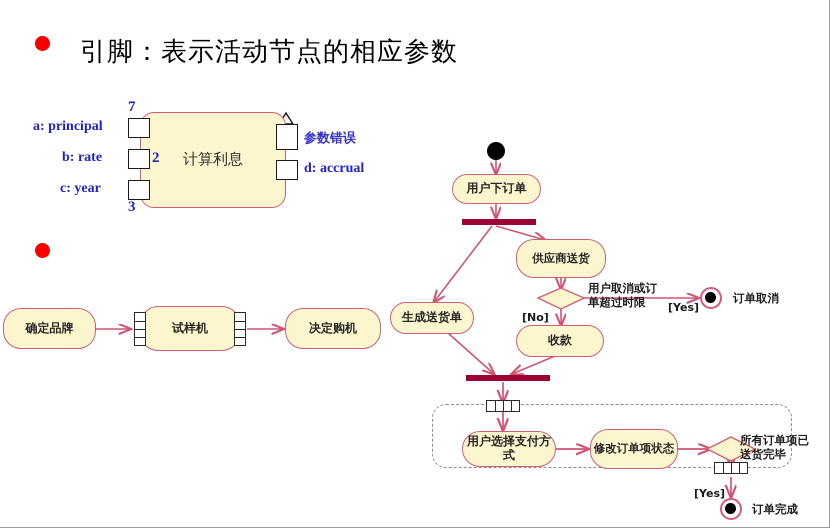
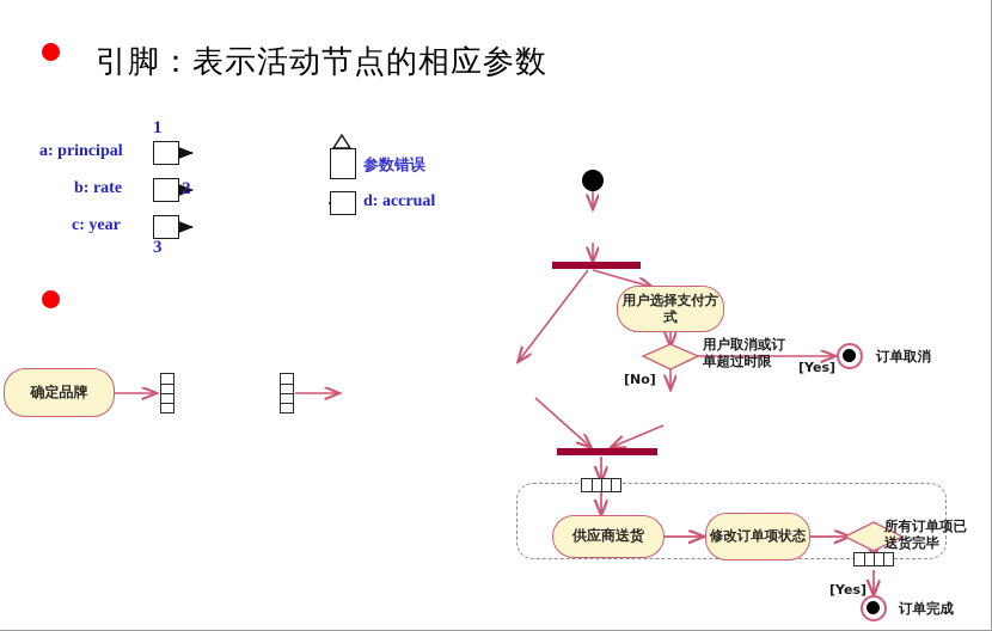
  引脚：表示活动节点的相应参数
- 计算利息
  a: principal
  b: rate
  c: year
- 7
+ 1
  2
  3
  参数错误
  d: accrual
  确定品牌
- 试样机
- 决定购机
- 用户下订单
- 供应商送货
+ 用户选择支付方式
- 生成送货单
- 收款
  用户取消或订
  单超过时限
  [Yes]
  [No]
  订单取消
- 用户选择支付方式
+ 供应商送货
  修改订单项状态
  所有订单项已
  送货完毕
  [Yes]
  订单完成
